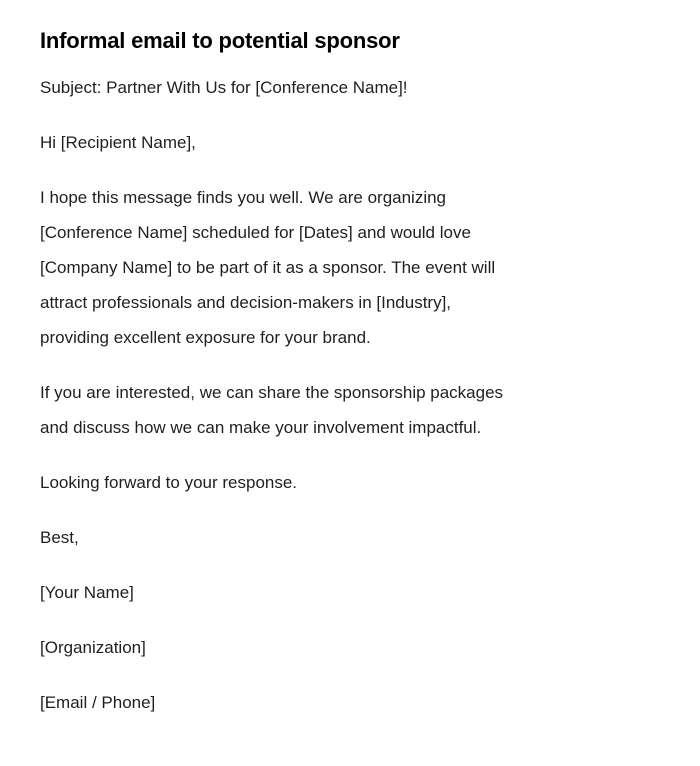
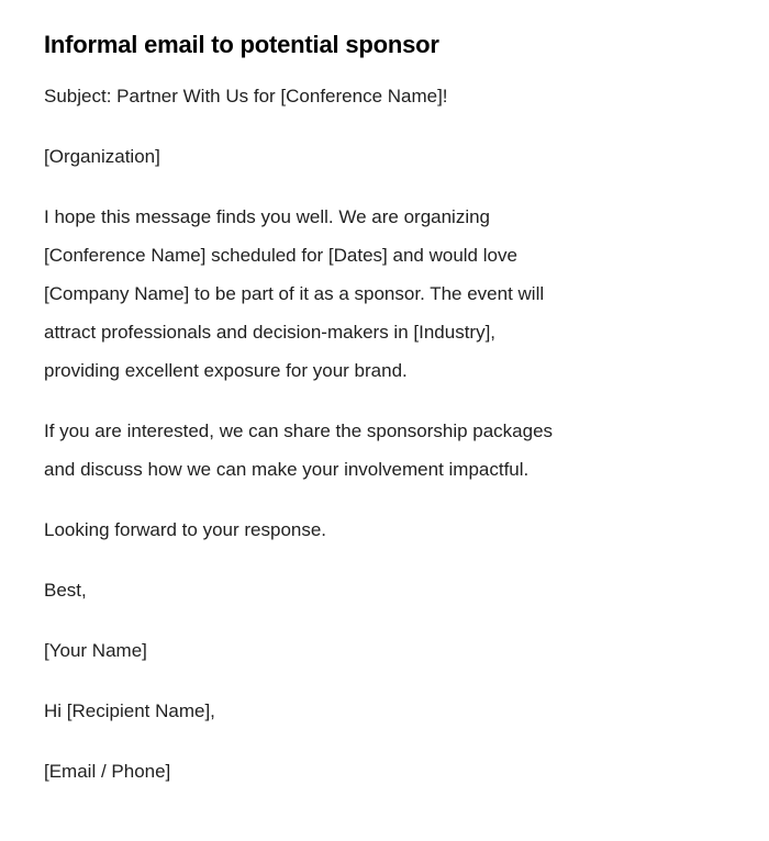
  Informal email to potential sponsor
  Subject: Partner With Us for [Conference Name]!
- Hi [Recipient Name],
+ [Organization]
  I hope this message finds you well. We are organizing
  [Conference Name] scheduled for [Dates] and would love
  [Company Name] to be part of it as a sponsor. The event will
  attract professionals and decision-makers in [Industry],
  providing excellent exposure for your brand.
  If you are interested, we can share the sponsorship packages
  and discuss how we can make your involvement impactful.
  Looking forward to your response.
  Best,
  [Your Name]
- [Organization]
+ Hi [Recipient Name],
  [Email / Phone]
